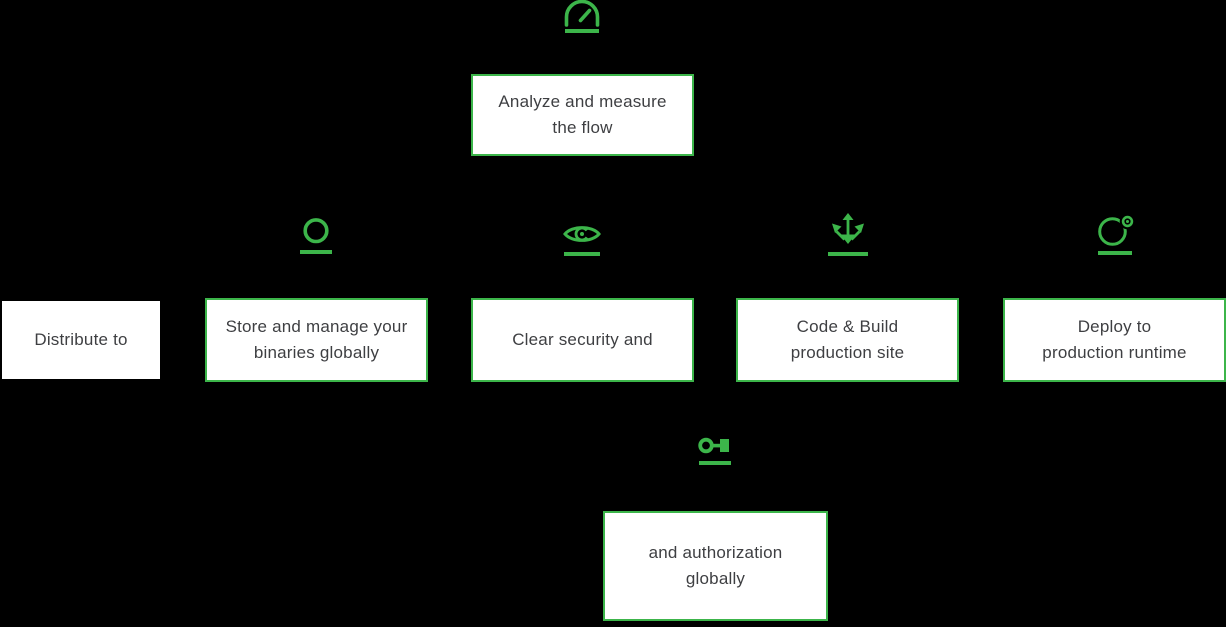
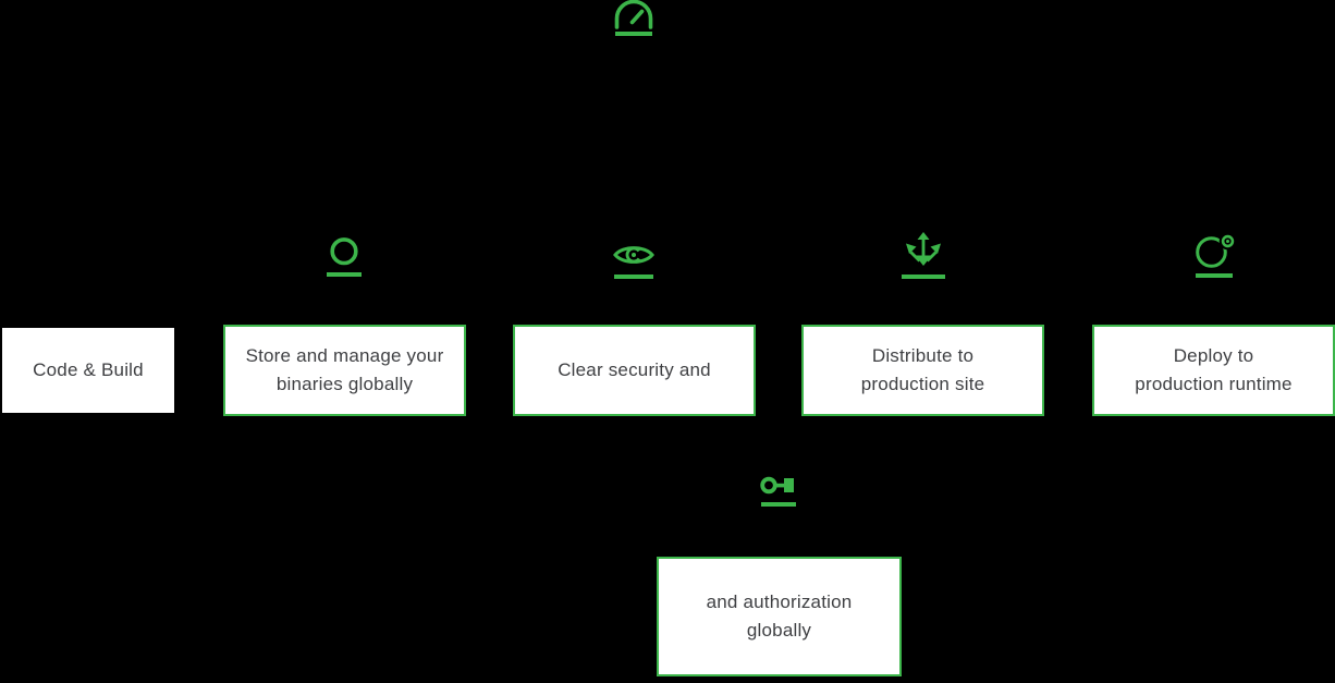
- Analyze and measure
- the flow
- Distribute to
+ Code & Build
  Store and manage your
  binaries globally
  Clear security and
- Code & Build
+ Distribute to
  production site
  Deploy to
  production runtime
  and authorization
  globally
